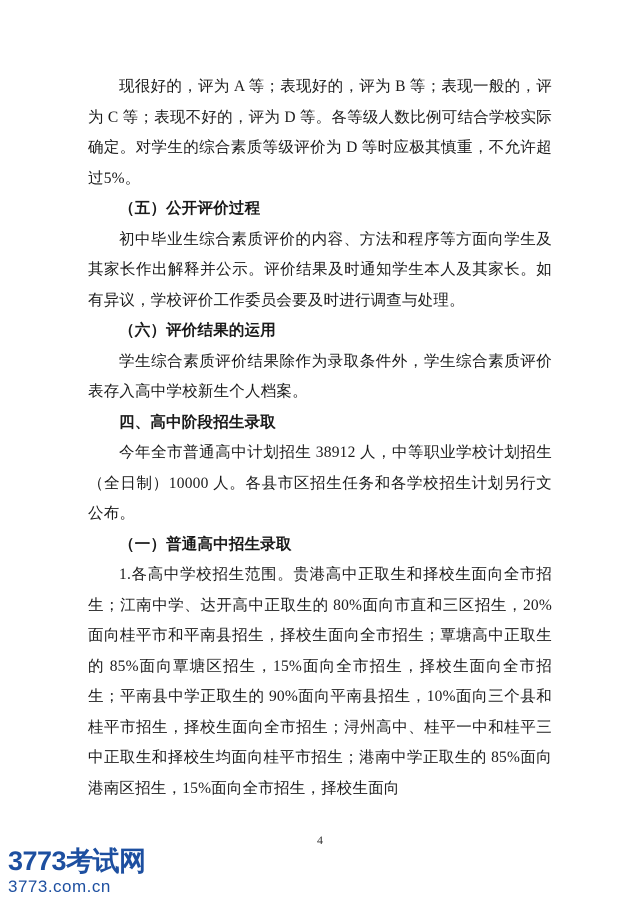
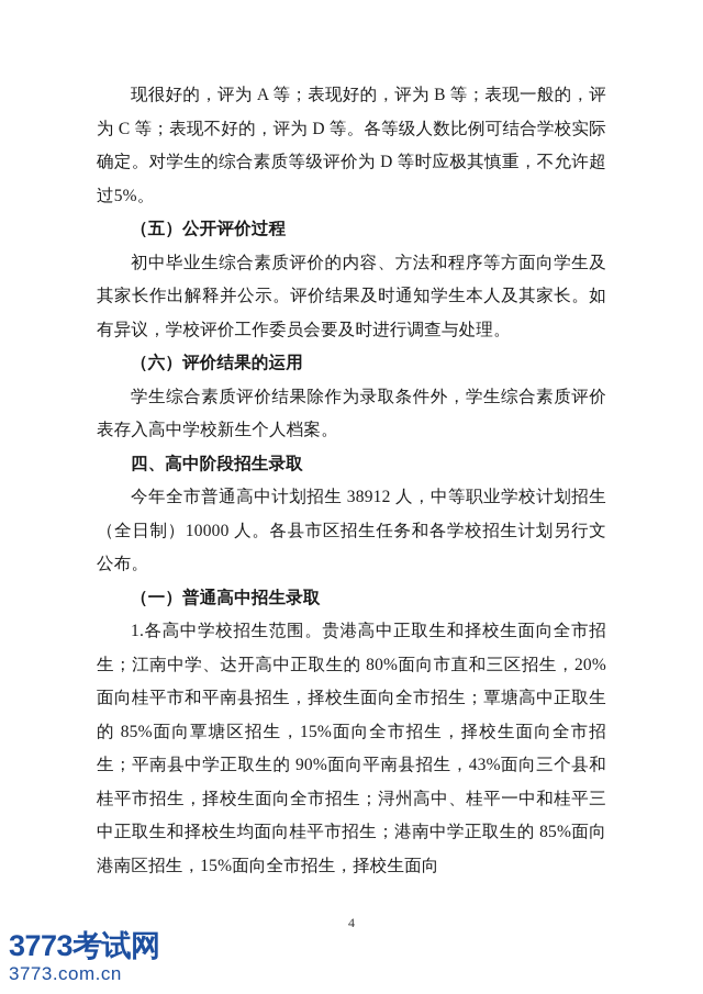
  现很好的，评为 A 等；表现好的，评为 B 等；表现一般的，评为 C 等；表现不好的，评为 D 等。各等级人数比例可结合学校实际确定。对学生的综合素质等级评价为 D 等时应极其慎重，不允许超过5%。
  （五）公开评价过程
  初中毕业生综合素质评价的内容、方法和程序等方面向学生及其家长作出解释并公示。评价结果及时通知学生本人及其家长。如有异议，学校评价工作委员会要及时进行调查与处理。
  （六）评价结果的运用
  学生综合素质评价结果除作为录取条件外，学生综合素质评价表存入高中学校新生个人档案。
  四、高中阶段招生录取
  今年全市普通高中计划招生 38912 人，中等职业学校计划招生（全日制）10000 人。各县市区招生任务和各学校招生计划另行文公布。
  （一）普通高中招生录取
- 1.各高中学校招生范围。贵港高中正取生和择校生面向全市招生；江南中学、达开高中正取生的 80%面向市直和三区招生，20%面向桂平市和平南县招生，择校生面向全市招生；覃塘高中正取生的 85%面向覃塘区招生，15%面向全市招生，择校生面向全市招生；平南县中学正取生的 90%面向平南县招生，10%面向三个县和桂平市招生，择校生面向全市招生；浔州高中、桂平一中和桂平三中正取生和择校生均面向桂平市招生；港南中学正取生的 85%面向港南区招生，15%面向全市招生，择校生面向
+ 1.各高中学校招生范围。贵港高中正取生和择校生面向全市招生；江南中学、达开高中正取生的 80%面向市直和三区招生，20%面向桂平市和平南县招生，择校生面向全市招生；覃塘高中正取生的 85%面向覃塘区招生，15%面向全市招生，择校生面向全市招生；平南县中学正取生的 90%面向平南县招生，43%面向三个县和桂平市招生，择校生面向全市招生；浔州高中、桂平一中和桂平三中正取生和择校生均面向桂平市招生；港南中学正取生的 85%面向港南区招生，15%面向全市招生，择校生面向
  4
  3773考试网
  3773.com.cn
